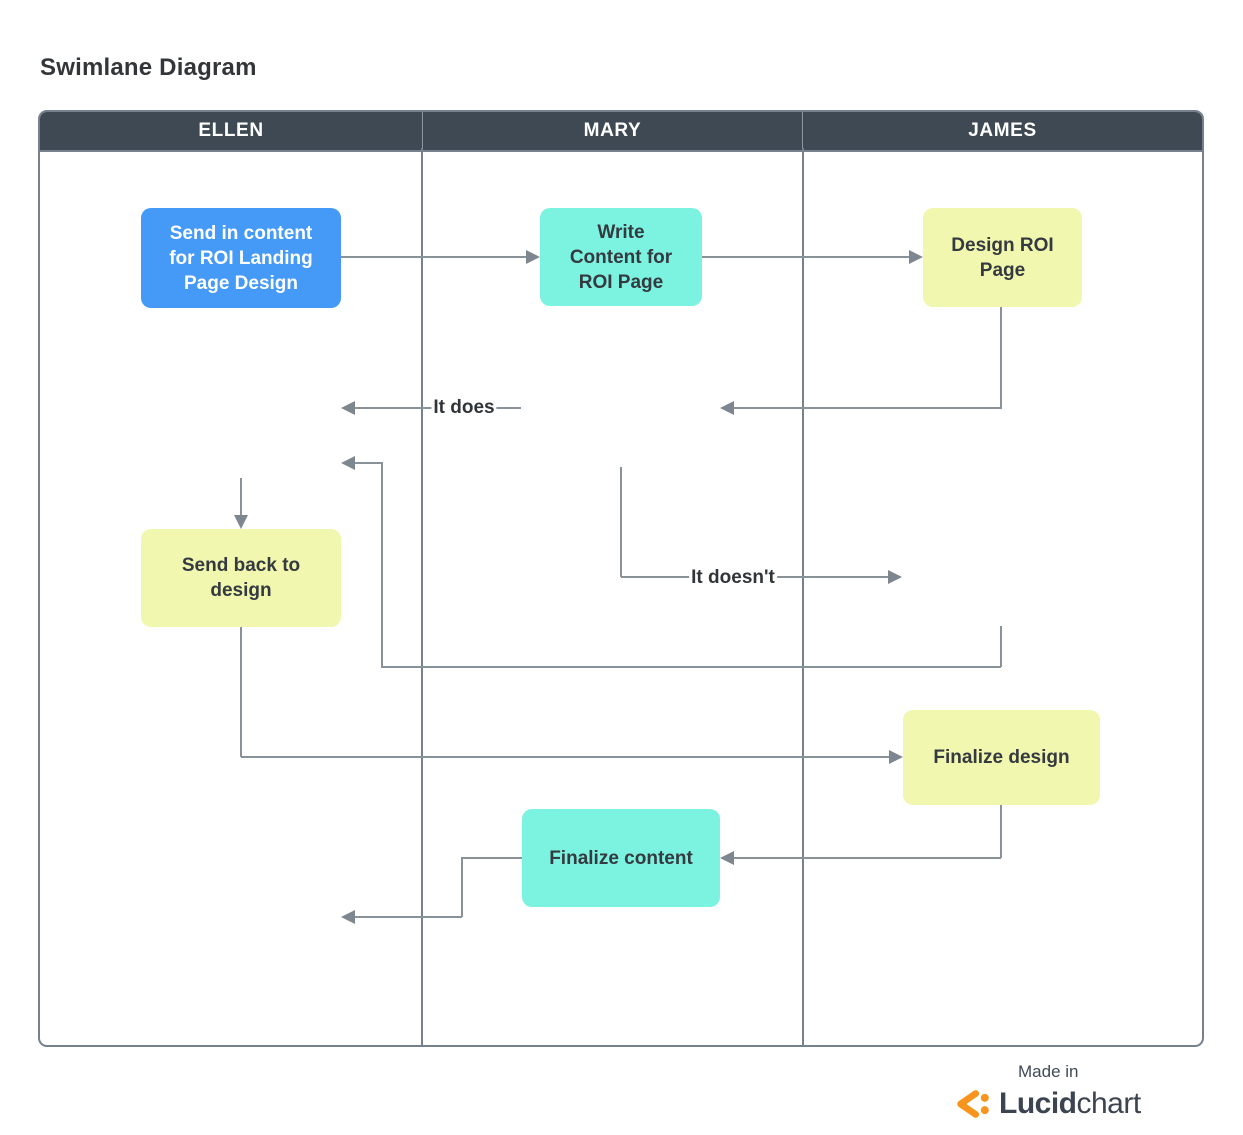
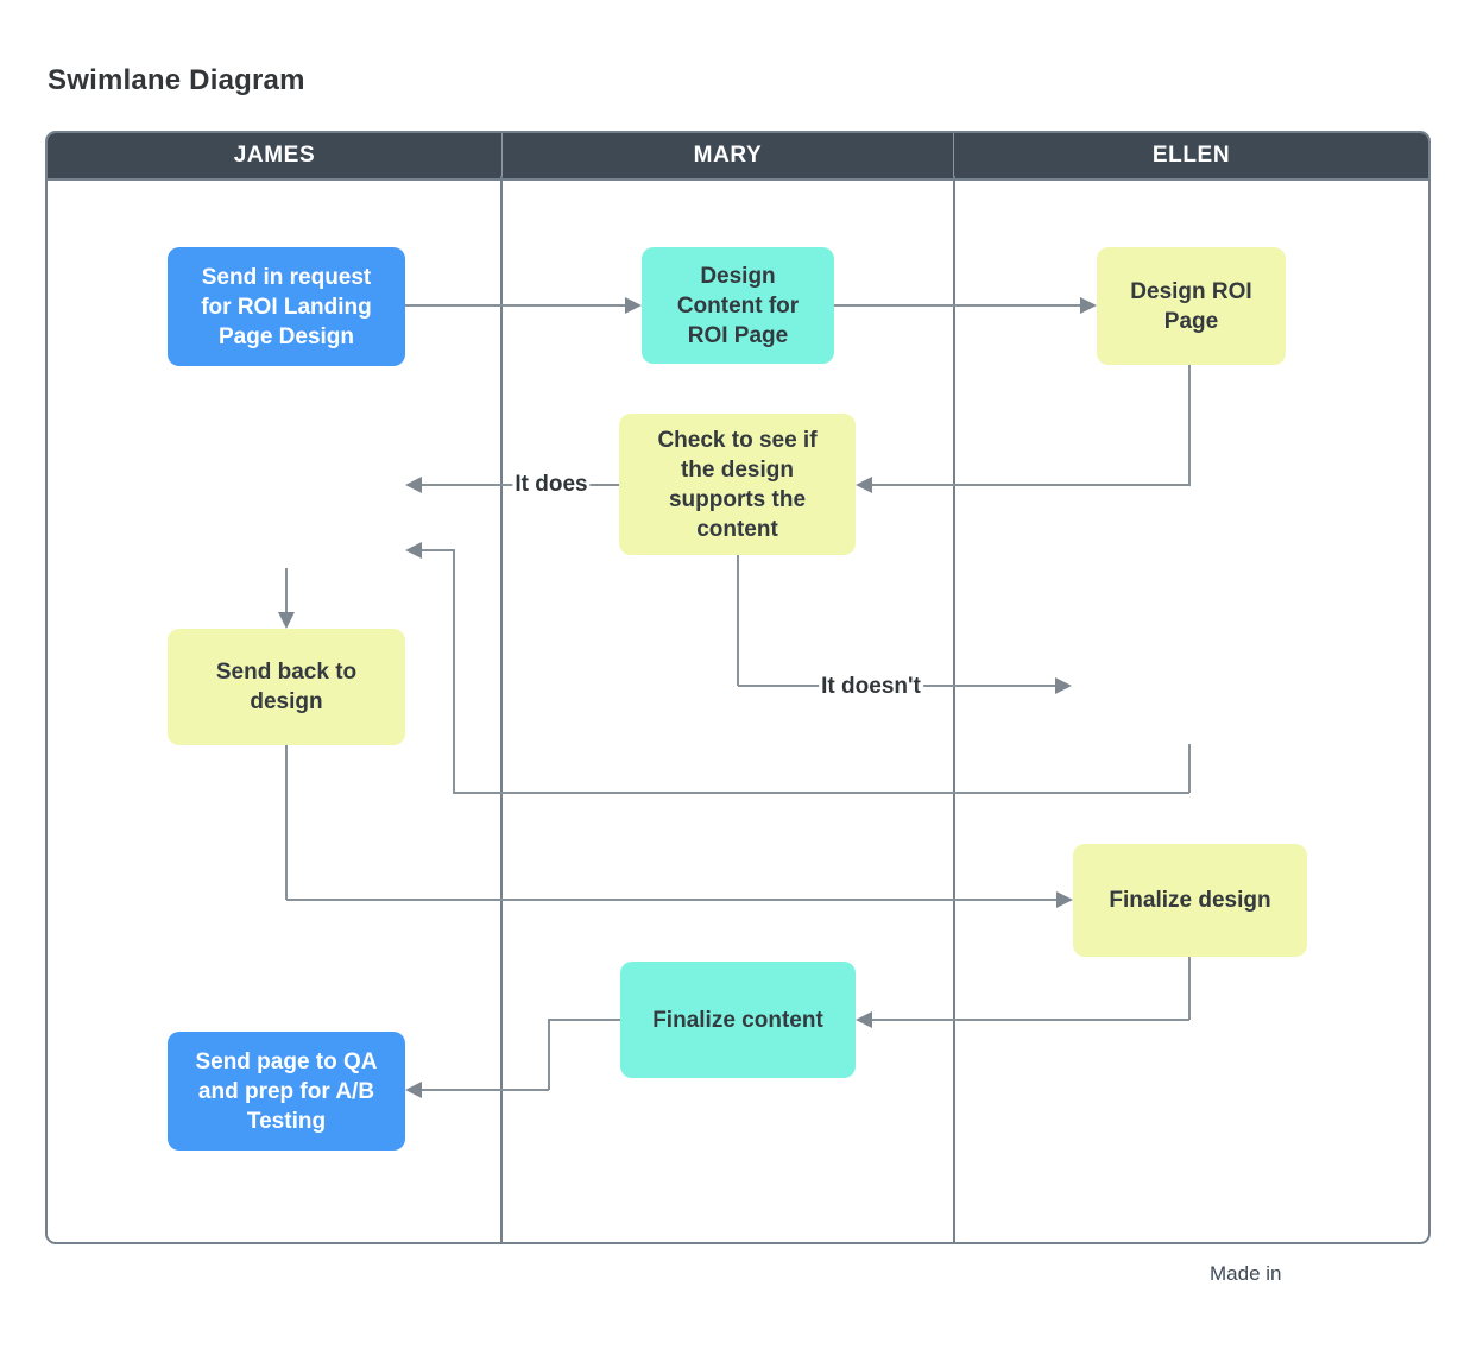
  Swimlane Diagram
- ELLEN
+ JAMES
  MARY
- JAMES
+ ELLEN
  It does
  It doesn't
- Send in content for ROI Landing Page Design
+ Send in request for ROI Landing Page Design
- Write Content for ROI Page
+ Design Content for ROI Page
  Design ROI Page
+ Check to see if the design supports the content
  Send back to design
  Finalize design
  Finalize content
+ Send page to QA and prep for A/B Testing
  Made in
- Lucidchart
